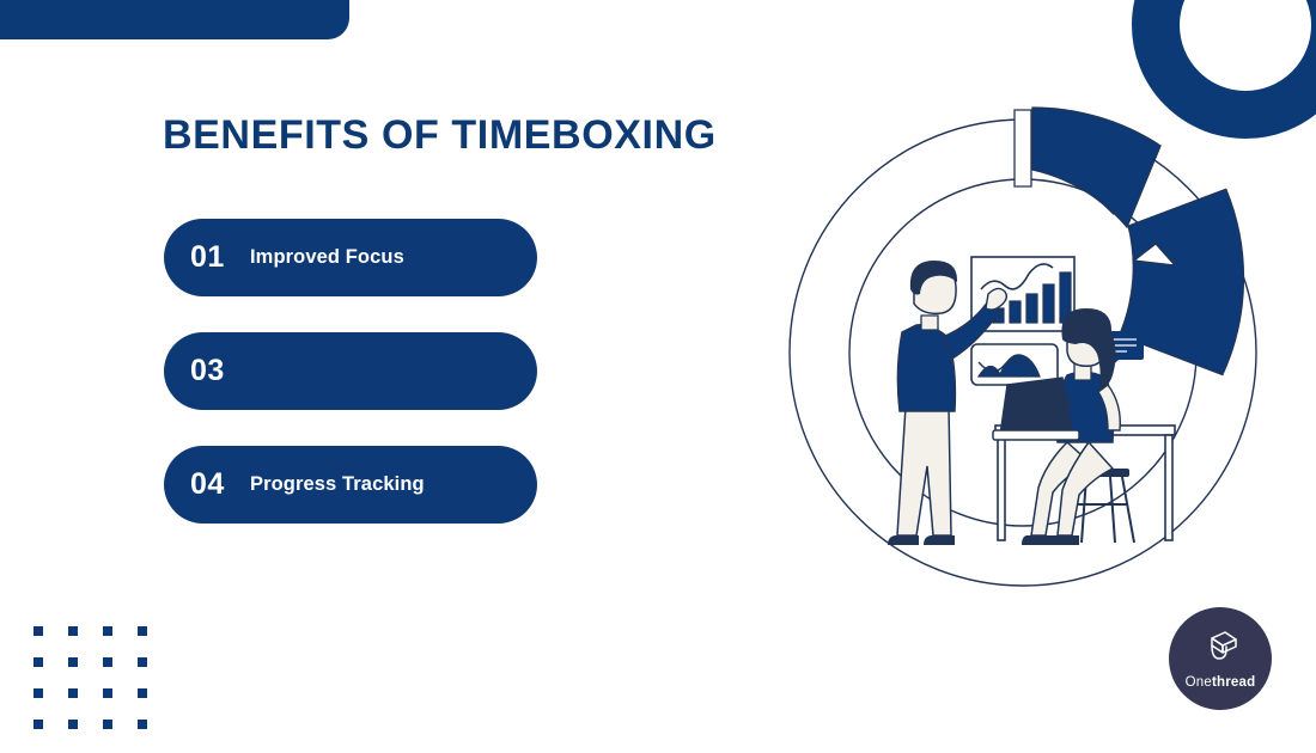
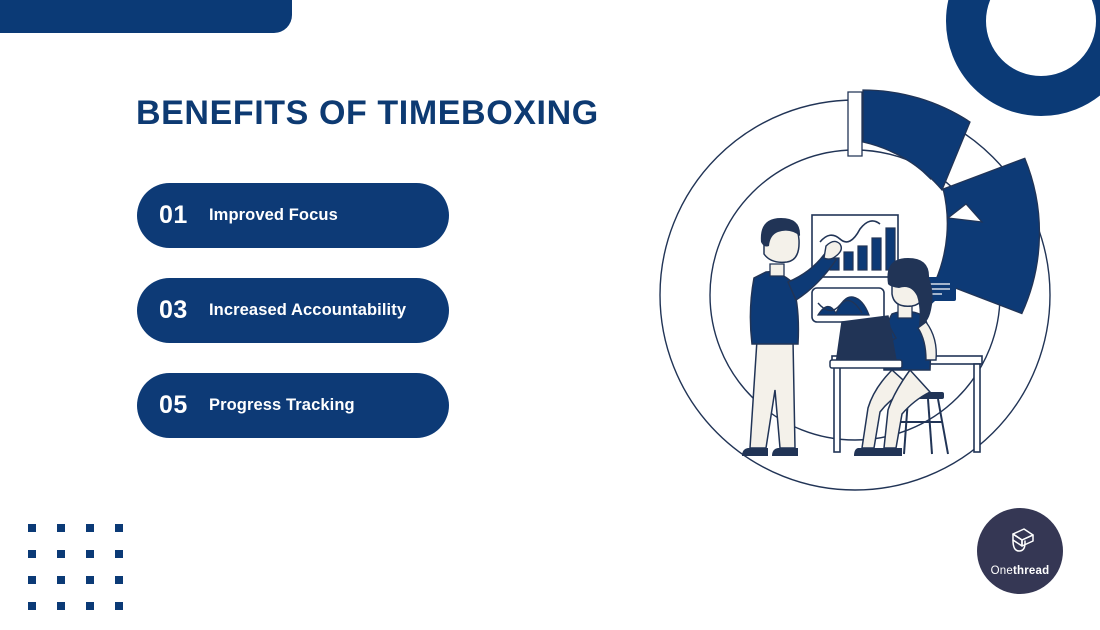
  BENEFITS OF TIMEBOXING
  01
  Improved Focus
  03
+ Increased Accountability
- 04
+ 05
  Progress Tracking
  Onethread
